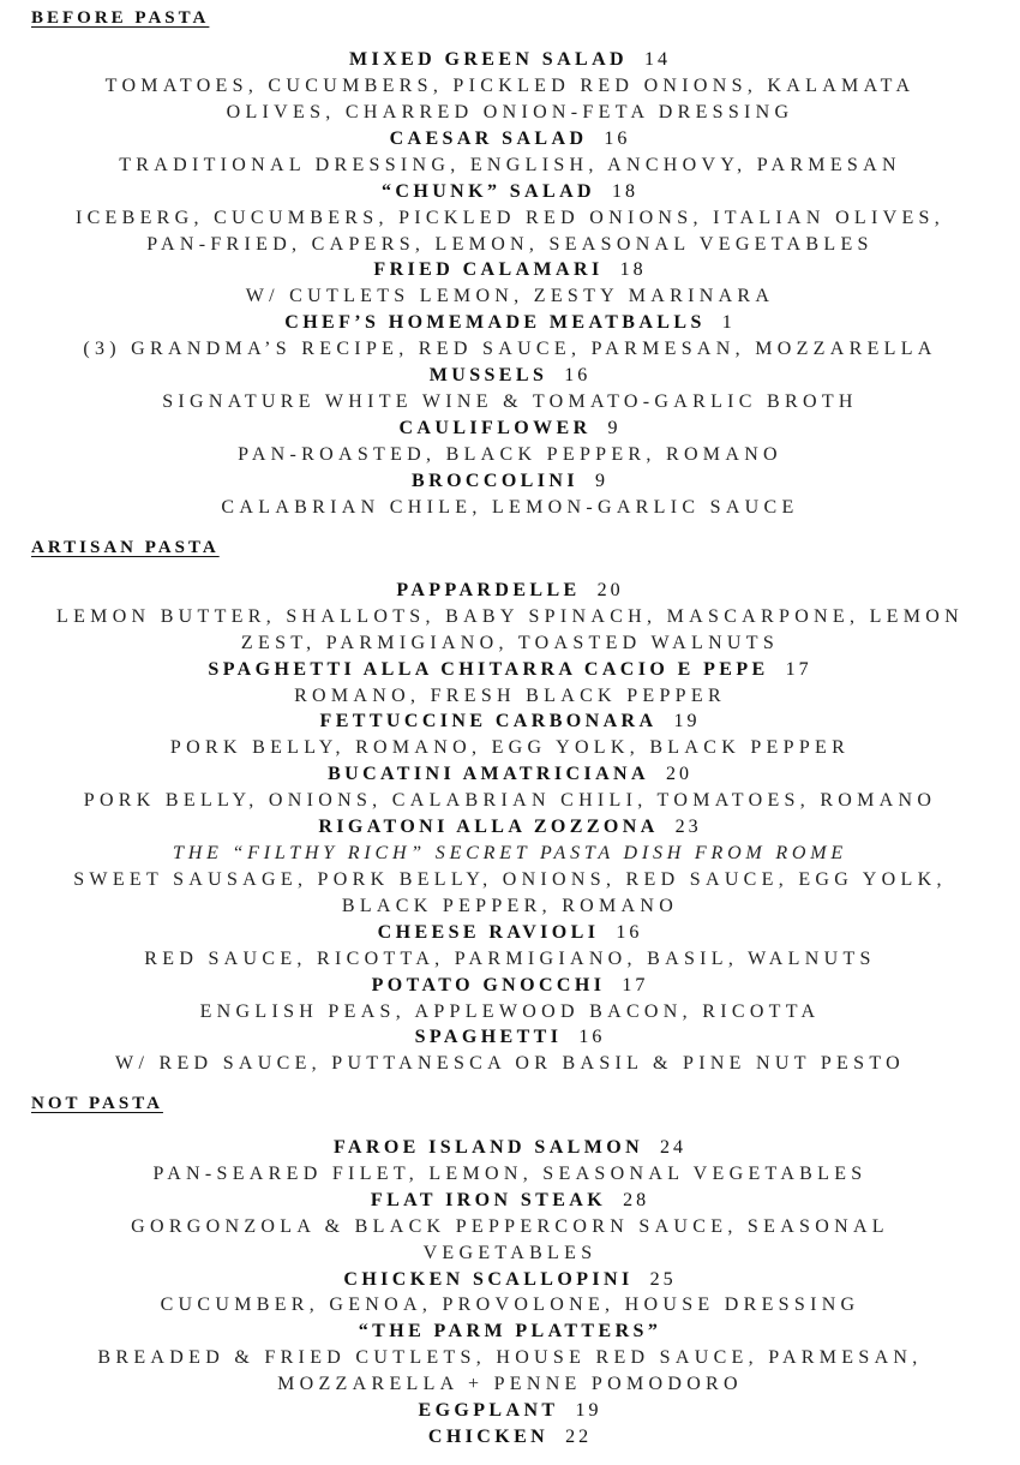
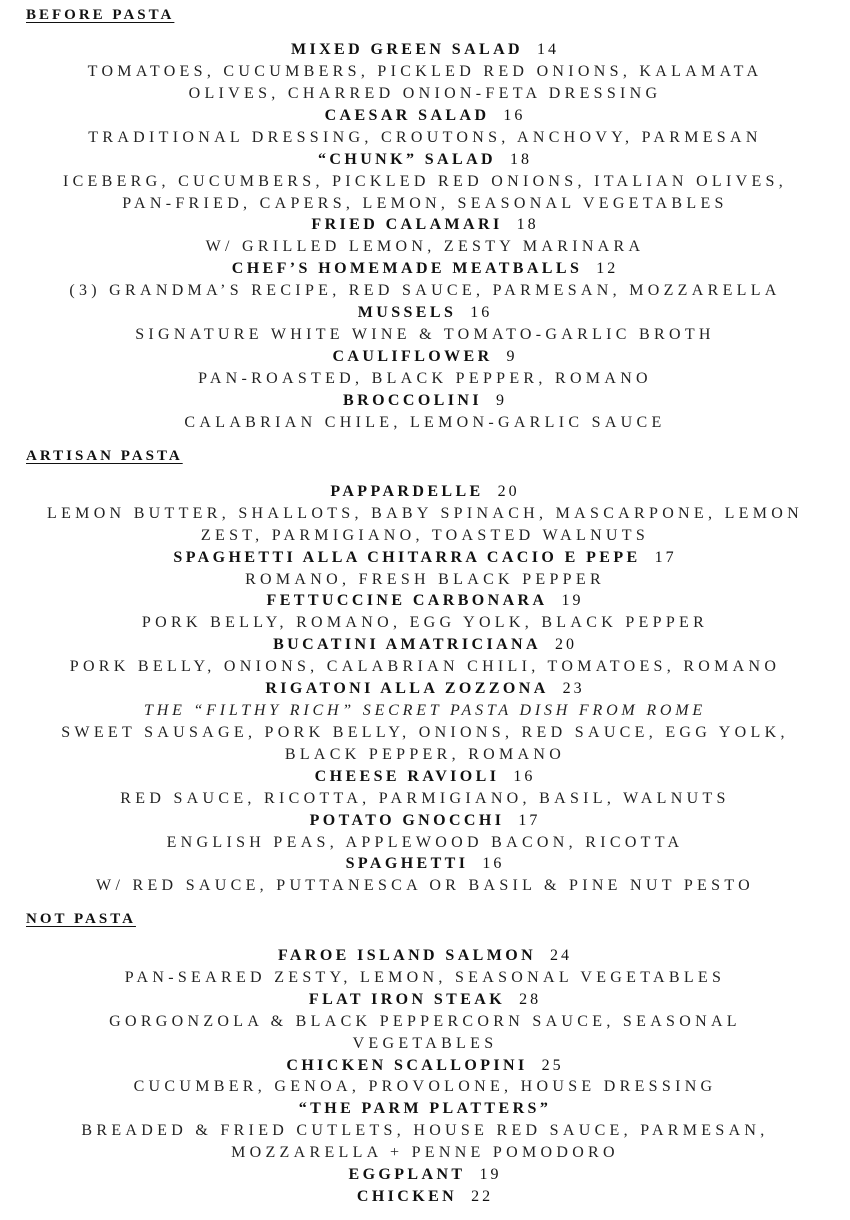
  BEFORE PASTA
  MIXED GREEN SALAD 14
  TOMATOES, CUCUMBERS, PICKLED RED ONIONS, KALAMATA
  OLIVES, CHARRED ONION-FETA DRESSING
  CAESAR SALAD 16
- TRADITIONAL DRESSING, ENGLISH, ANCHOVY, PARMESAN
+ TRADITIONAL DRESSING, CROUTONS, ANCHOVY, PARMESAN
  “CHUNK” SALAD 18
  ICEBERG, CUCUMBERS, PICKLED RED ONIONS, ITALIAN OLIVES,
  PAN-FRIED, CAPERS, LEMON, SEASONAL VEGETABLES
  FRIED CALAMARI 18
- W/ CUTLETS LEMON, ZESTY MARINARA
+ W/ GRILLED LEMON, ZESTY MARINARA
- CHEF’S HOMEMADE MEATBALLS 1
+ CHEF’S HOMEMADE MEATBALLS 12
  (3) GRANDMA’S RECIPE, RED SAUCE, PARMESAN, MOZZARELLA
  MUSSELS 16
  SIGNATURE WHITE WINE & TOMATO-GARLIC BROTH
  CAULIFLOWER 9
  PAN-ROASTED, BLACK PEPPER, ROMANO
  BROCCOLINI 9
  CALABRIAN CHILE, LEMON-GARLIC SAUCE
  ARTISAN PASTA
  PAPPARDELLE 20
  LEMON BUTTER, SHALLOTS, BABY SPINACH, MASCARPONE, LEMON
  ZEST, PARMIGIANO, TOASTED WALNUTS
  SPAGHETTI ALLA CHITARRA CACIO E PEPE 17
  ROMANO, FRESH BLACK PEPPER
  FETTUCCINE CARBONARA 19
  PORK BELLY, ROMANO, EGG YOLK, BLACK PEPPER
  BUCATINI AMATRICIANA 20
  PORK BELLY, ONIONS, CALABRIAN CHILI, TOMATOES, ROMANO
  RIGATONI ALLA ZOZZONA 23
  THE “FILTHY RICH” SECRET PASTA DISH FROM ROME
  SWEET SAUSAGE, PORK BELLY, ONIONS, RED SAUCE, EGG YOLK,
  BLACK PEPPER, ROMANO
  CHEESE RAVIOLI 16
  RED SAUCE, RICOTTA, PARMIGIANO, BASIL, WALNUTS
  POTATO GNOCCHI 17
  ENGLISH PEAS, APPLEWOOD BACON, RICOTTA
  SPAGHETTI 16
  W/ RED SAUCE, PUTTANESCA OR BASIL & PINE NUT PESTO
  NOT PASTA
  FAROE ISLAND SALMON 24
- PAN-SEARED FILET, LEMON, SEASONAL VEGETABLES
+ PAN-SEARED ZESTY, LEMON, SEASONAL VEGETABLES
  FLAT IRON STEAK 28
  GORGONZOLA & BLACK PEPPERCORN SAUCE, SEASONAL
  VEGETABLES
  CHICKEN SCALLOPINI 25
  CUCUMBER, GENOA, PROVOLONE, HOUSE DRESSING
  “THE PARM PLATTERS”
  BREADED & FRIED CUTLETS, HOUSE RED SAUCE, PARMESAN,
  MOZZARELLA + PENNE POMODORO
  EGGPLANT 19
  CHICKEN 22
